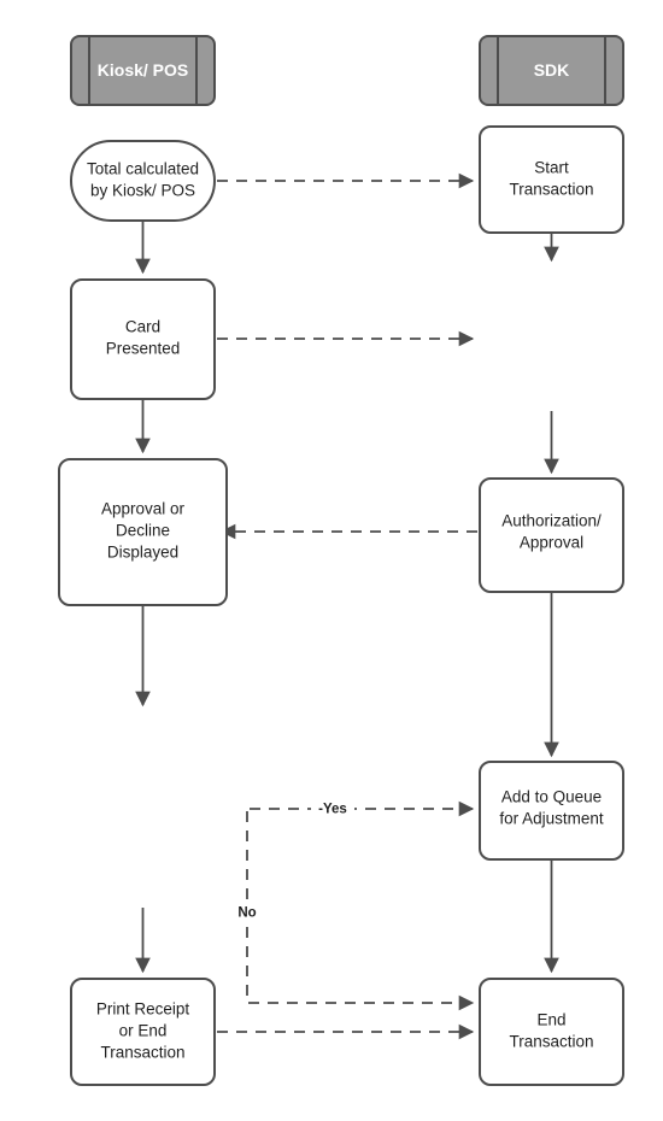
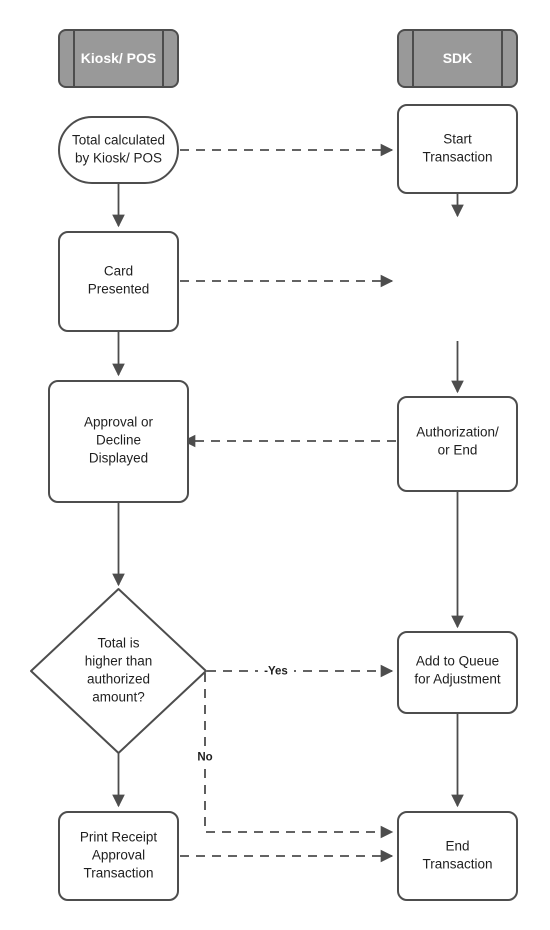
  Kiosk/ POS
  SDK
  -Yes
  No
  Total calculated
  by Kiosk/ POS
  Card
  Presented
  Approval or
  Decline
  Displayed
+ Total is
+ higher than
+ authorized
+ amount?
  Print Receipt
- or End
+ Approval
  Transaction
  Start
  Transaction
  Authorization/
- Approval
+ or End
  Add to Queue
  for Adjustment
  End
  Transaction
